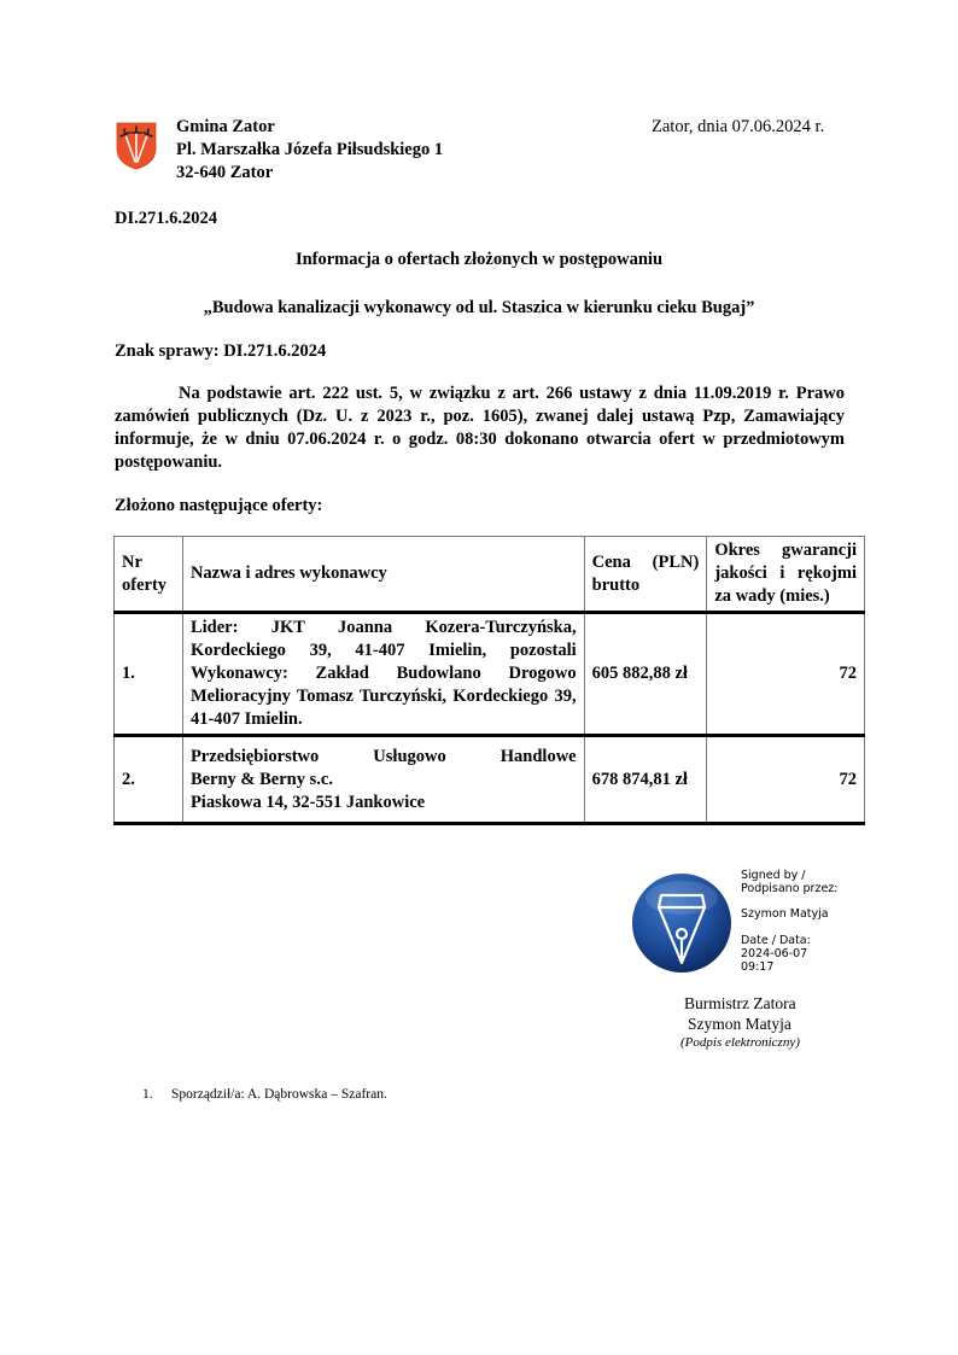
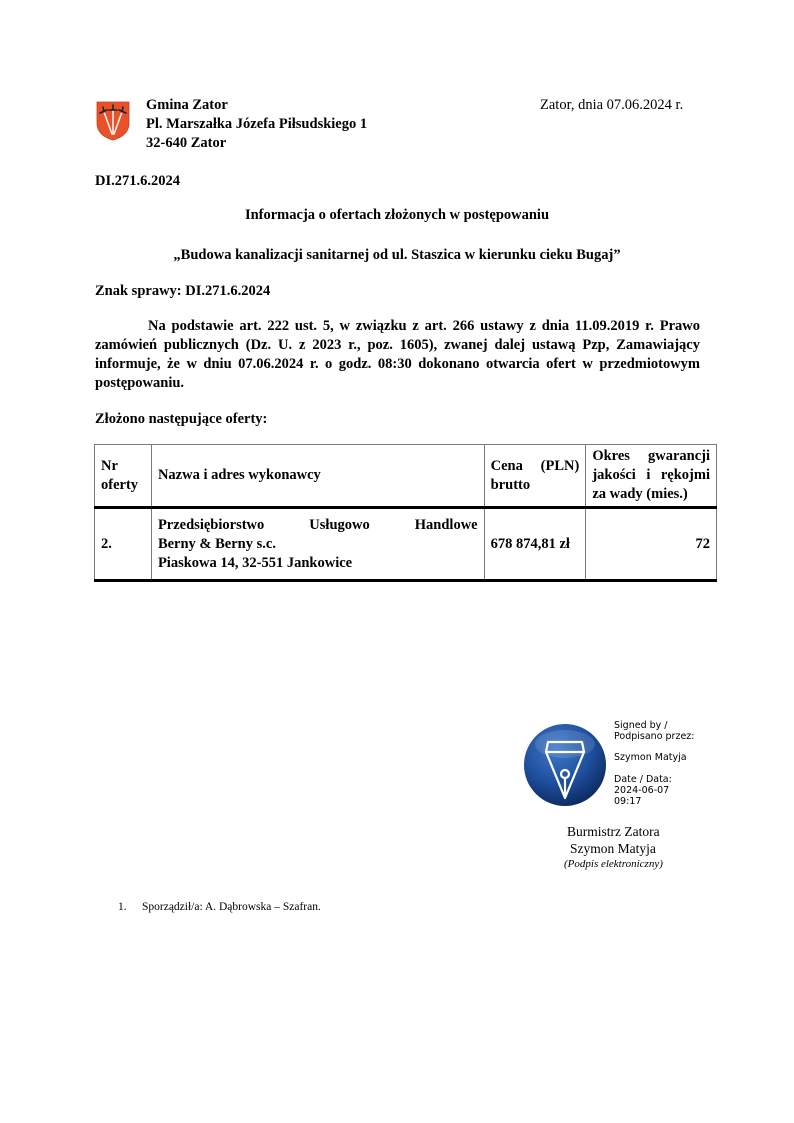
  Gmina Zator
  Pl. Marszałka Józefa Piłsudskiego 1
  32-640 Zator
  Zator, dnia 07.06.2024 r.
  DI.271.6.2024
  Informacja o ofertach złożonych w postępowaniu
- „Budowa kanalizacji wykonawcy od ul. Staszica w kierunku cieku Bugaj”
+ „Budowa kanalizacji sanitarnej od ul. Staszica w kierunku cieku Bugaj”
  Znak sprawy: DI.271.6.2024
  Na podstawie art. 222 ust. 5, w związku z art. 266 ustawy z dnia 11.09.2019 r. Prawo zamówień publicznych (Dz. U. z 2023 r., poz. 1605), zwanej dalej ustawą Pzp, Zamawiający informuje, że w dniu 07.06.2024 r. o godz. 08:30 dokonano otwarcia ofert w przedmiotowym postępowaniu.
  Złożono następujące oferty:
  Nr oferty	Nazwa i adres wykonawcy	Cena (PLN) brutto	Okres gwarancji jakości i rękojmi za wady (mies.)
- 1.	Lider: JKT Joanna Kozera-Turczyńska, Kordeckiego 39, 41-407 Imielin, pozostali Wykonawcy: Zakład Budowlano Drogowo Melioracyjny Tomasz Turczyński, Kordeckiego 39, 41-407 Imielin.	605 882,88 zł	72
  2.	Przedsiębiorstwo Usługowo Handlowe Berny & Berny s.c. Piaskowa 14, 32-551 Jankowice	678 874,81 zł	72
  Signed by /
  Podpisano przez:
  Szymon Matyja
  Date / Data:
  2024-06-07
  09:17
  Burmistrz Zatora
  Szymon Matyja
  (Podpis elektroniczny)
  1. Sporządził/a: A. Dąbrowska – Szafran.
